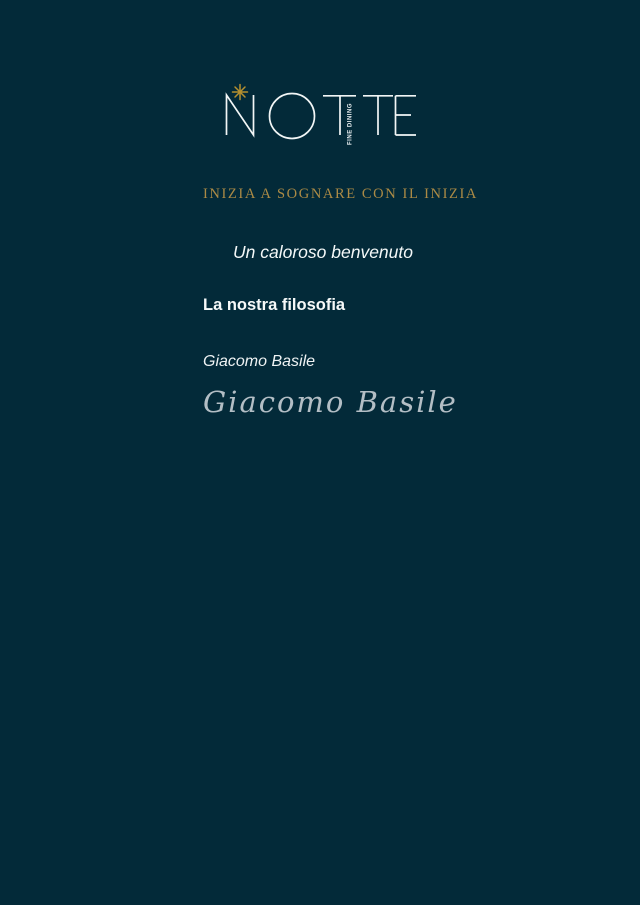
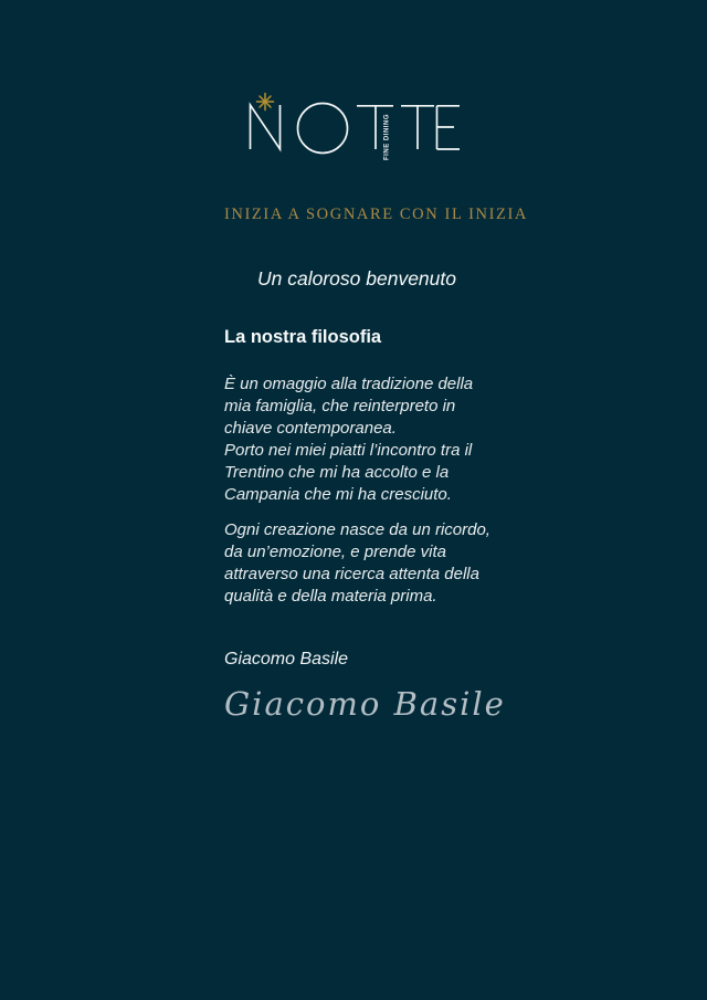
  INIZIA A SOGNARE CON IL INIZIA
  Un caloroso benvenuto
  La nostra filosofia
+ È un omaggio alla tradizione della
+ mia famiglia, che reinterpreto in
+ chiave contemporanea.
+ Porto nei miei piatti l’incontro tra il
+ Trentino che mi ha accolto e la
+ Campania che mi ha cresciuto.
+ Ogni creazione nasce da un ricordo,
+ da un’emozione, e prende vita
+ attraverso una ricerca attenta della
+ qualità e della materia prima.
  Giacomo Basile
  Giacomo Basile
